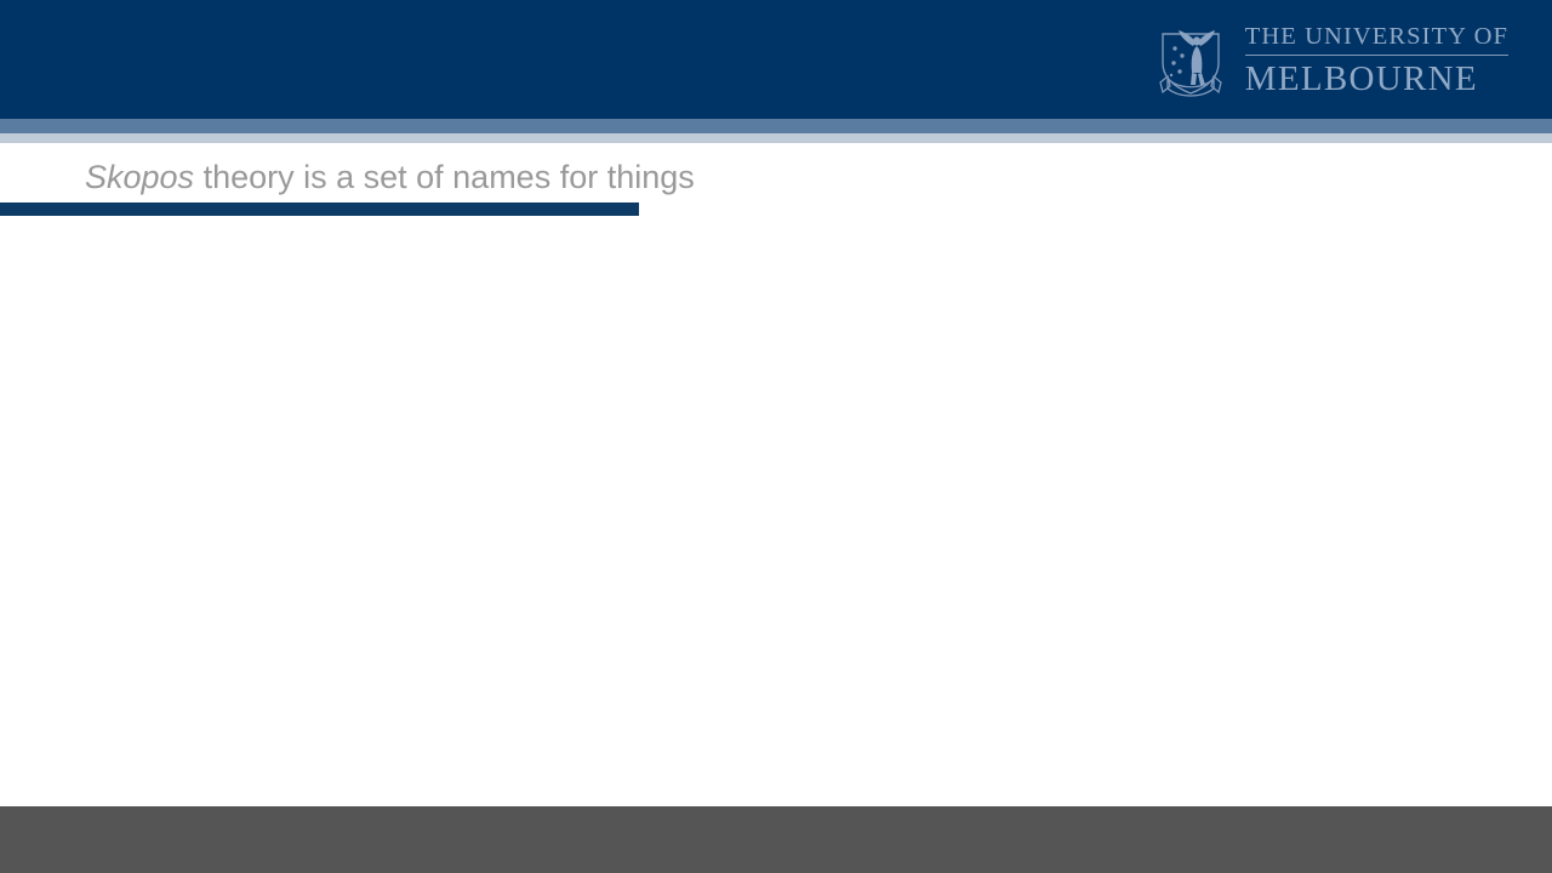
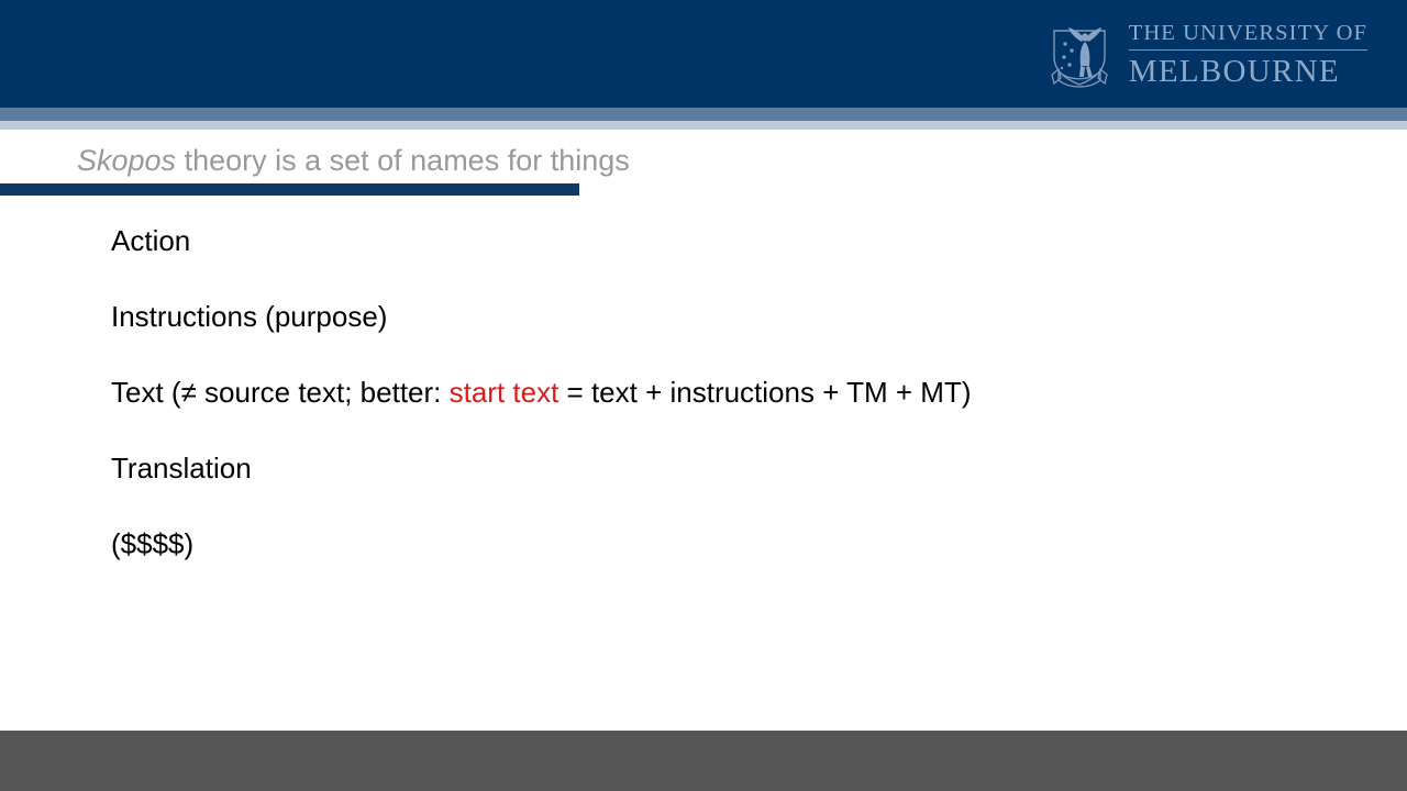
  THE UNIVERSITY OF
  MELBOURNE
  Skopos theory is a set of names for things
+ Action
+ Instructions (purpose)
+ Text (≠ source text; better: start text = text + instructions + TM + MT)
+ Translation
+ ($$$$)
